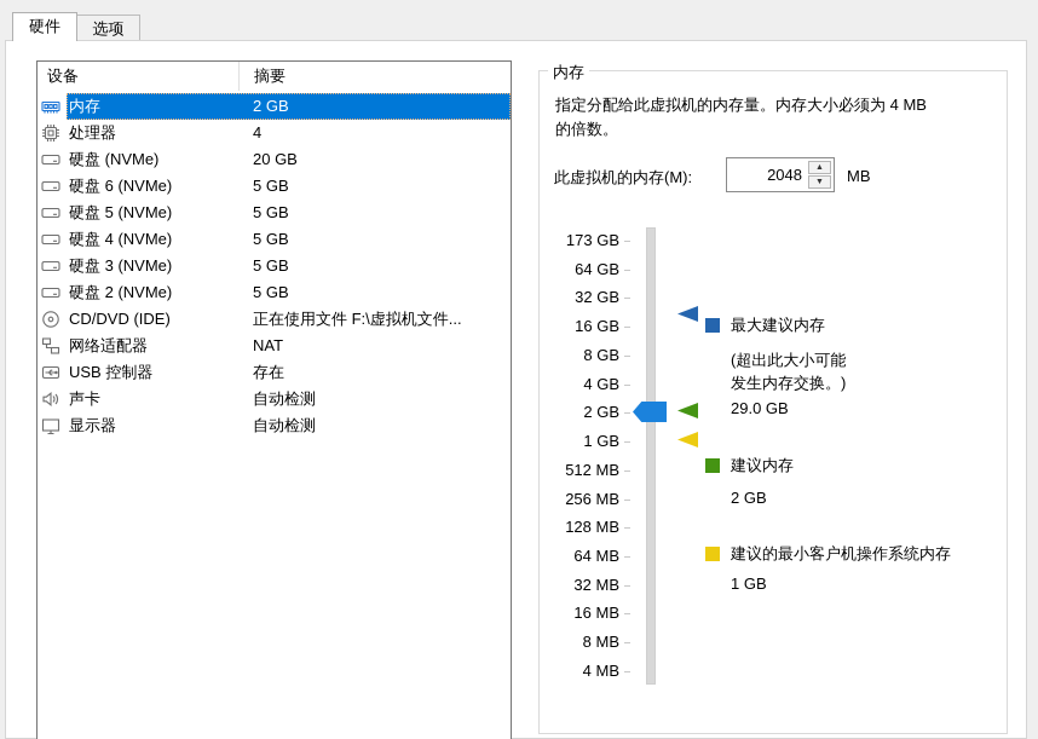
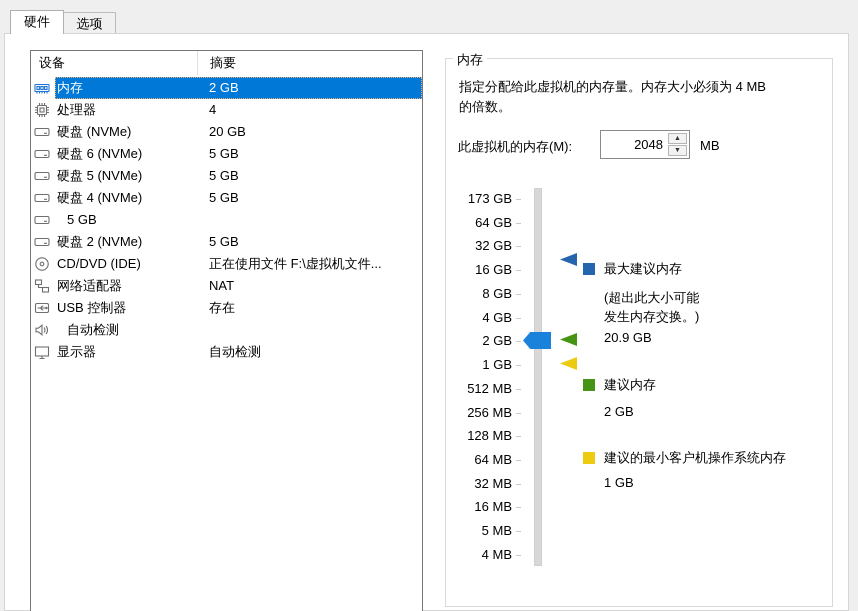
  硬件
  选项
  设备
  摘要
  内存
  2 GB
  处理器
  4
  硬盘 (NVMe)
  20 GB
  硬盘 6 (NVMe)
  5 GB
  硬盘 5 (NVMe)
  5 GB
  硬盘 4 (NVMe)
  5 GB
- 硬盘 3 (NVMe)
  5 GB
  硬盘 2 (NVMe)
  5 GB
  CD/DVD (IDE)
  正在使用文件 F:\虚拟机文件...
  网络适配器
  NAT
  USB 控制器
  存在
- 声卡
  自动检测
  显示器
  自动检测
  内存
  指定分配给此虚拟机的内存量。内存大小必须为 4 MB
  的倍数。
  此虚拟机的内存(M):
  2048
  MB
  173 GB
  64 GB
  32 GB
  16 GB
  8 GB
  4 GB
  2 GB
  1 GB
  512 MB
  256 MB
  128 MB
  64 MB
  32 MB
  16 MB
- 8 MB
+ 5 MB
  4 MB
  最大建议内存
  (超出此大小可能
  发生内存交换。)
- 29.0 GB
+ 20.9 GB
  建议内存
  2 GB
  建议的最小客户机操作系统内存
  1 GB
